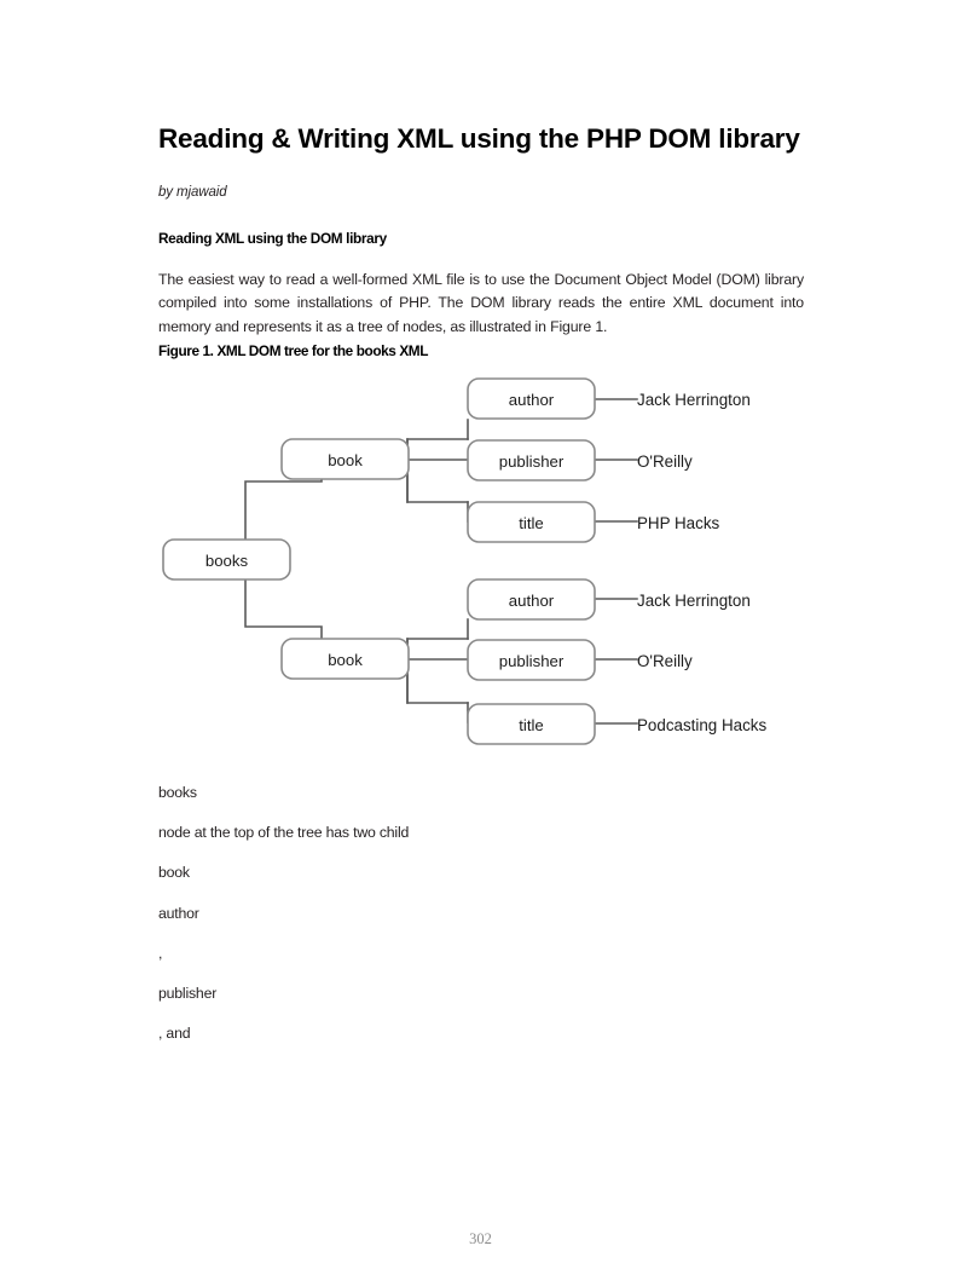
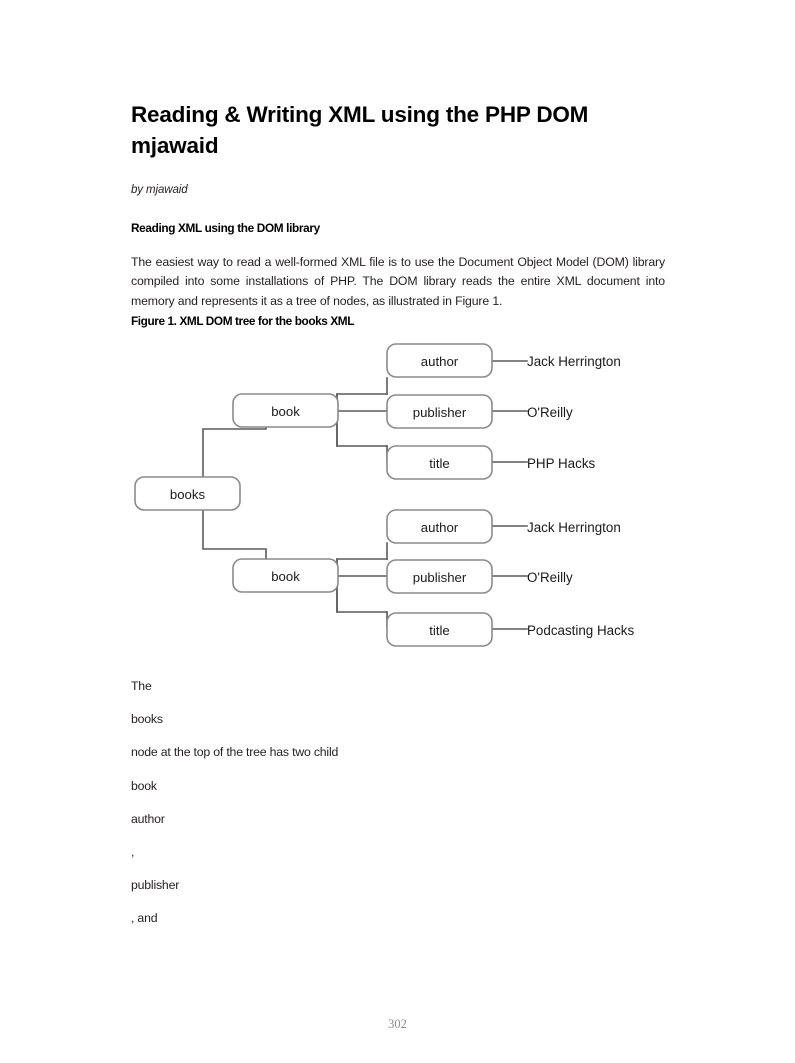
- Reading & Writing XML using the PHP DOM library
+ Reading & Writing XML using the PHP DOM mjawaid
  by mjawaid
  Reading XML using the DOM library
  The easiest way to read a well-formed XML file is to use the Document Object Model (DOM) library compiled into some installations of PHP. The DOM library reads the entire XML document into memory and represents it as a tree of nodes, as illustrated in Figure 1.
  Figure 1. XML DOM tree for the books XML
  books
  book
  author
  Jack Herrington
  publisher
  O'Reilly
  title
  PHP Hacks
  book
  author
  Jack Herrington
  publisher
  O'Reilly
  title
  Podcasting Hacks
+ The
  books
  node at the top of the tree has two child
  book
  author
  ,
  publisher
  , and
  302
